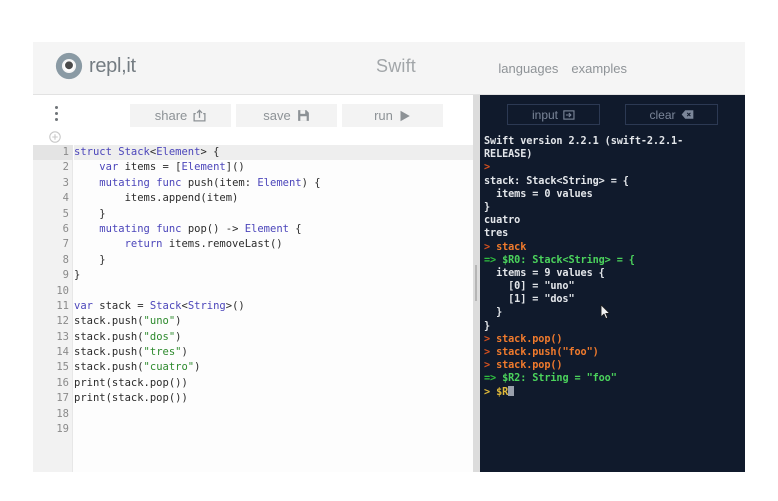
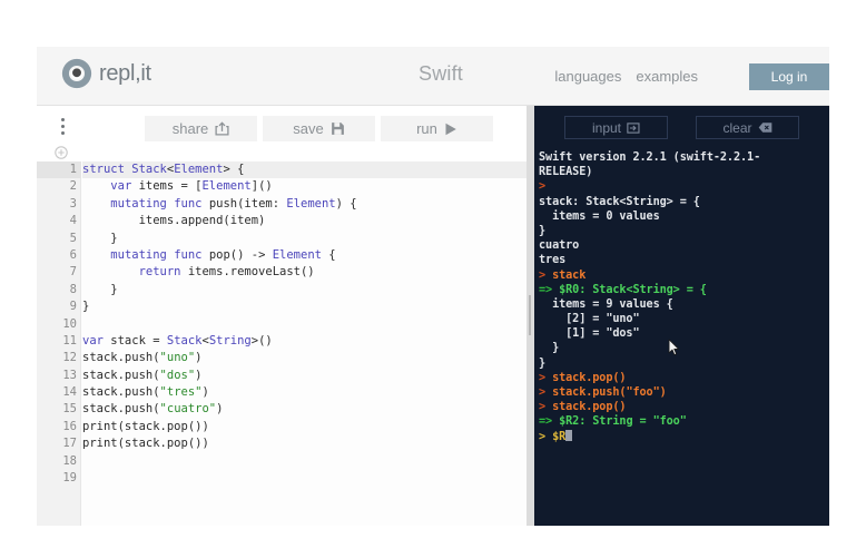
  repl,it
  Swift
  languages
  examples
+ Log in
  share
  save
  run
  1
  2
  3
  4
  5
  6
  7
  8
  9
  10
  11
  12
  13
  14
  15
  16
  17
  18
  19
  struct Stack<Element> {
  var items = [Element]()
  mutating func push(item: Element) {
  items.append(item)
  }
  mutating func pop() -> Element {
  return items.removeLast()
  }
  }
  var stack = Stack<String>()
  stack.push("uno")
  stack.push("dos")
  stack.push("tres")
  stack.push("cuatro")
  print(stack.pop())
  print(stack.pop())
  input
  clear
  Swift version 2.2.1 (swift-2.2.1-
  RELEASE)
  >
  stack: Stack<String> = {
  items = 0 values
  }
  cuatro
  tres
  > stack
  => $R0: Stack<String> = {
  items = 9 values {
- [0] = "uno"
+ [2] = "uno"
  [1] = "dos"
  }
  }
  > stack.pop()
  > stack.push("foo")
  > stack.pop()
  => $R2: String = "foo"
  > $R
